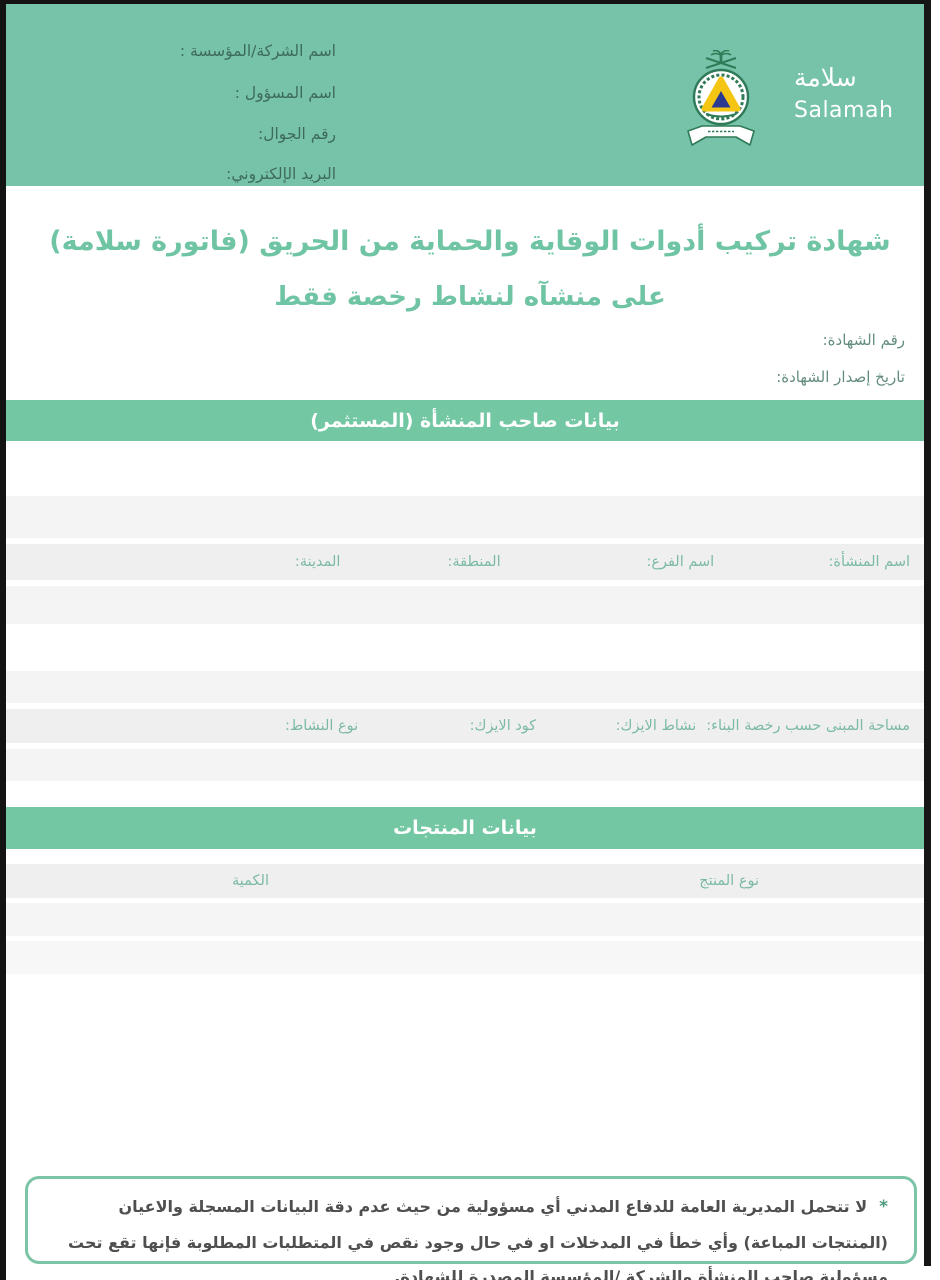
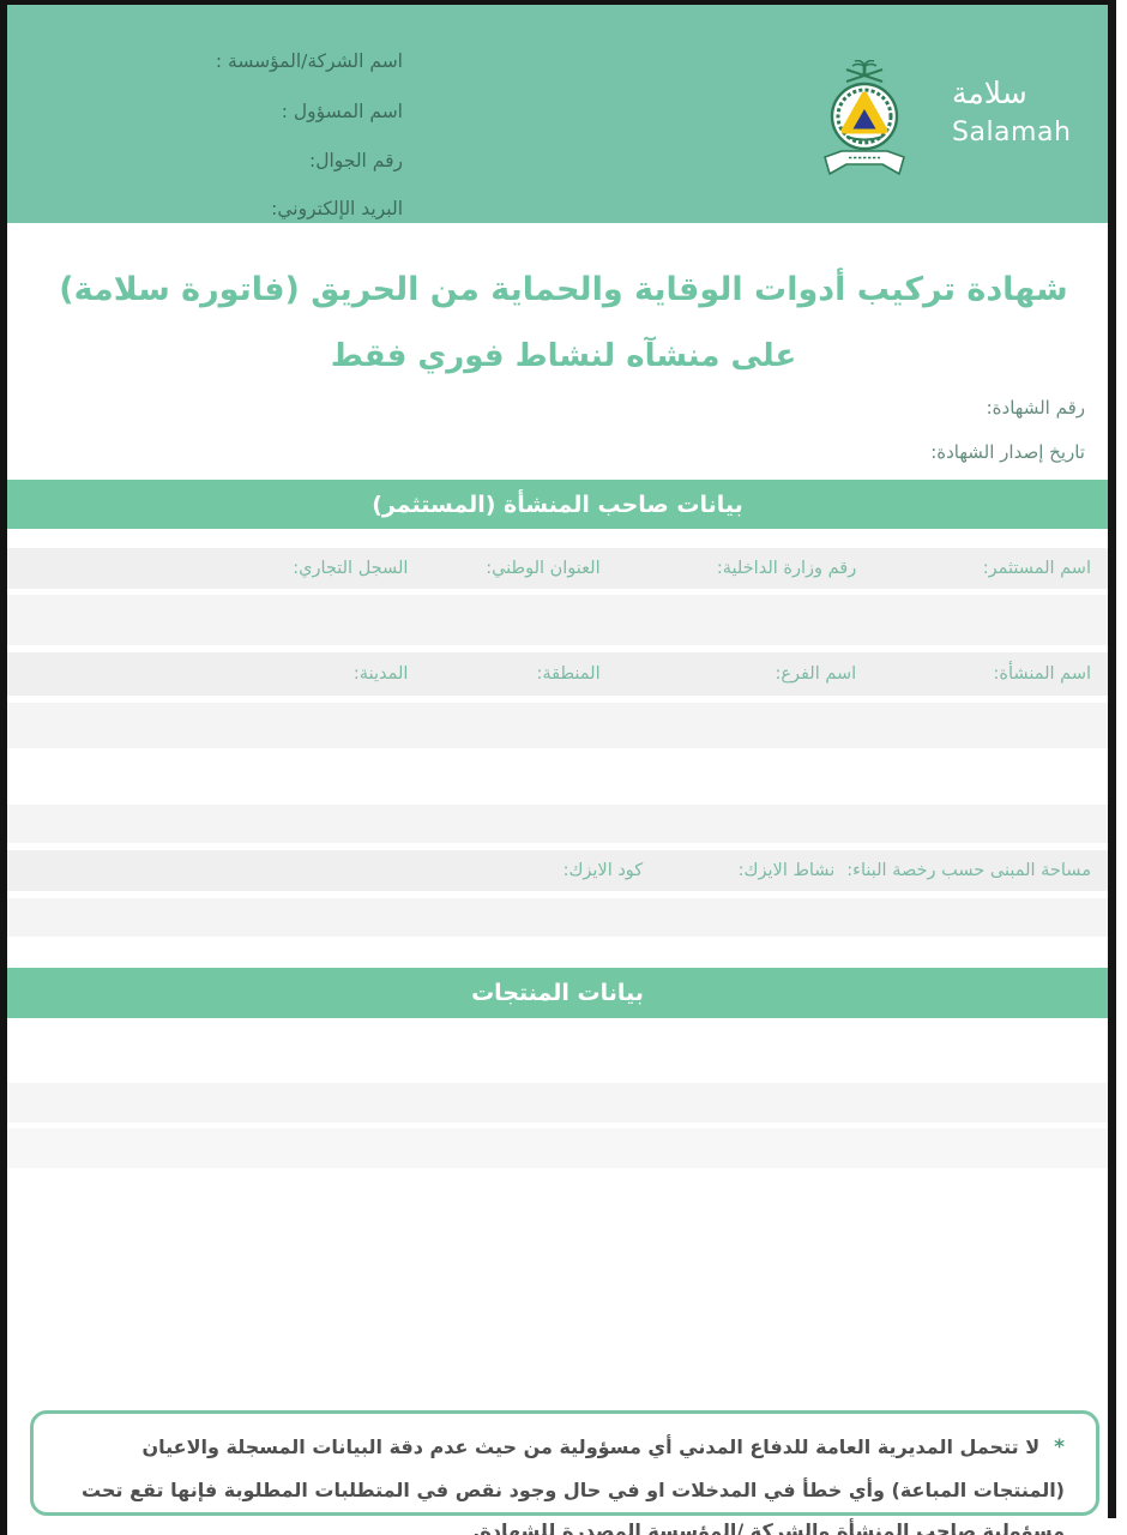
  اسم الشركة/المؤسسة :
  اسم المسؤول :
  رقم الجوال:
  البريد الإلكتروني:
  سلامة
  Salamah
  شهادة تركيب أدوات الوقاية والحماية من الحريق (فاتورة سلامة)
- على منشآه لنشاط رخصة فقط
+ على منشآه لنشاط فوري فقط
  رقم الشهادة:
  تاريخ إصدار الشهادة:
  بيانات صاحب المنشأة (المستثمر)
+ اسم المستثمر:
+ رقم وزارة الداخلية:
+ العنوان الوطني:
+ السجل التجاري:
  اسم المنشأة:
  اسم الفرع:
  المنطقة:
  المدينة:
  مساحة المبنى حسب رخصة البناء:
  نشاط الايزك:
  كود الايزك:
- نوع النشاط:
  بيانات المنتجات
- نوع المنتج
- الكمية
  *لا تتحمل المديرية العامة للدفاع المدني أي مسؤولية من حيث عدم دقة البيانات المسجلة والاعيان (المنتجات المباعة) وأي خطأ في المدخلات او في حال وجود نقص في المتطلبات المطلوبة فإنها تقع تحت مسؤولية صاحب المنشأة والشركة /المؤسسة المصدرة للشهادة.
